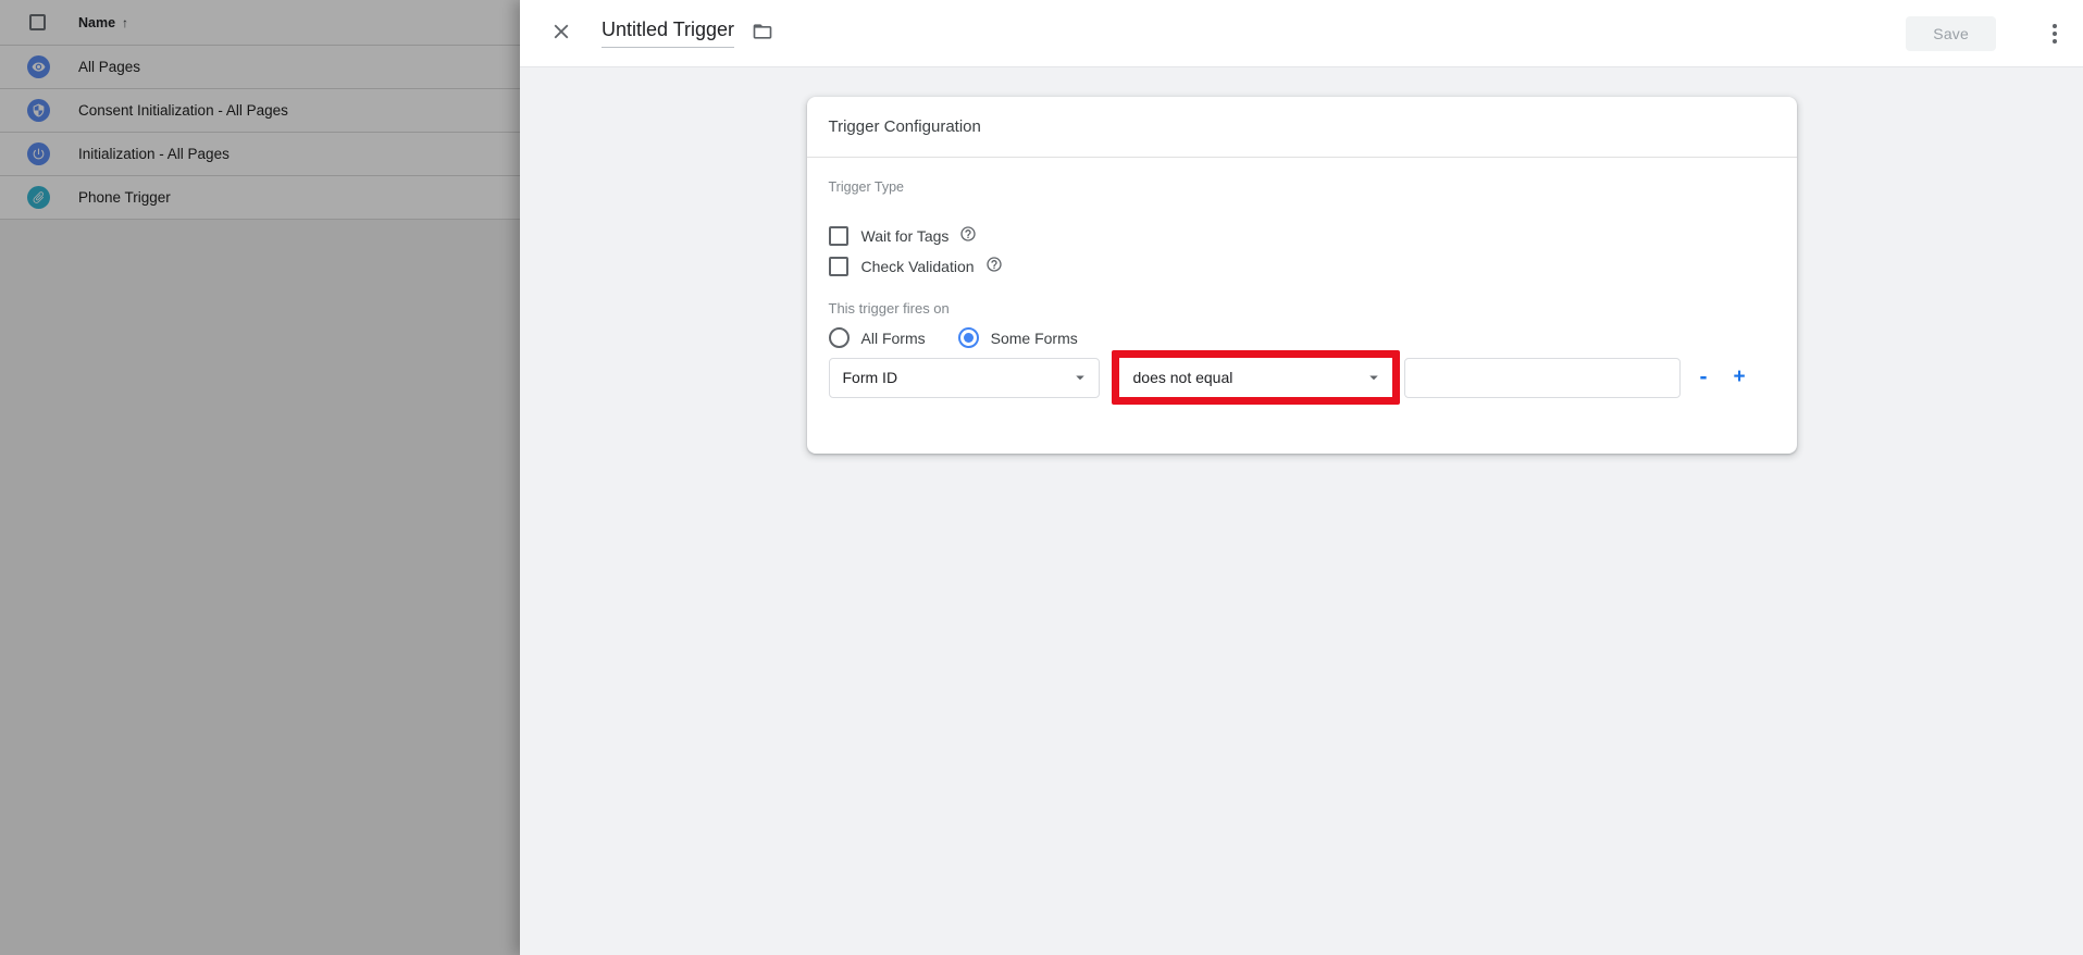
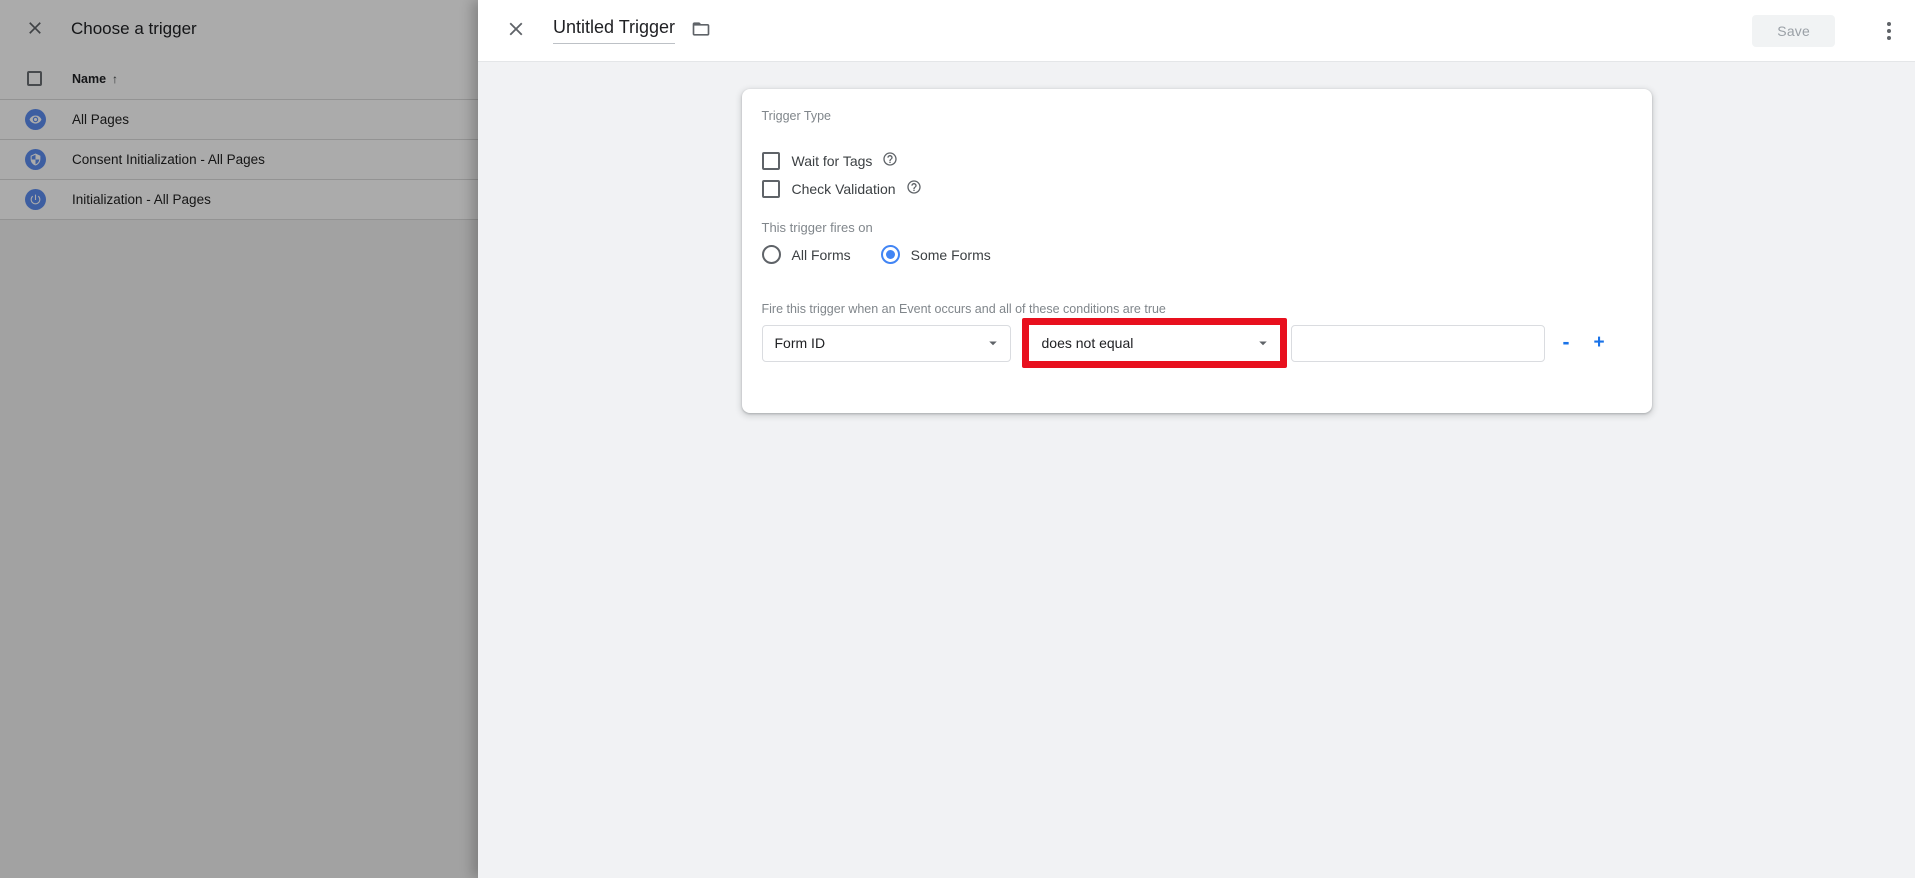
+ Choose a trigger
  Name
  ↑
  All Pages
  Consent Initialization - All Pages
  Initialization - All Pages
- Phone Trigger
  Untitled Trigger
  Save
- Trigger Configuration
  Trigger Type
  Wait for Tags
  Check Validation
  This trigger fires on
  All Forms
  Some Forms
+ Fire this trigger when an Event occurs and all of these conditions are true
  Form ID
  does not equal
  -
  +
